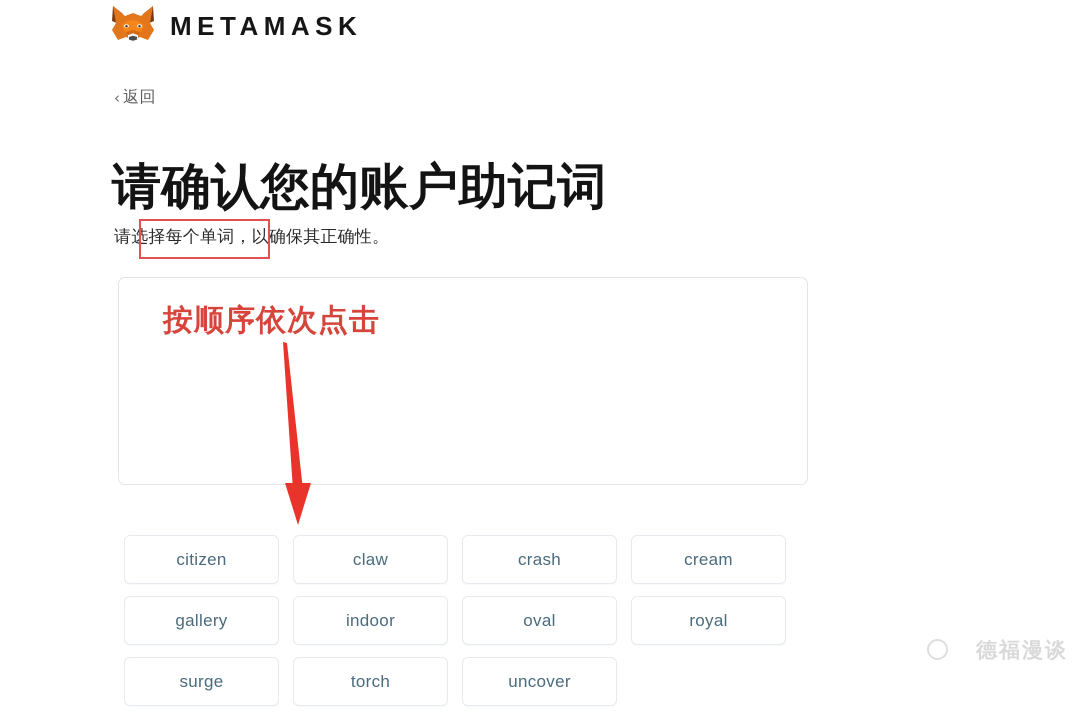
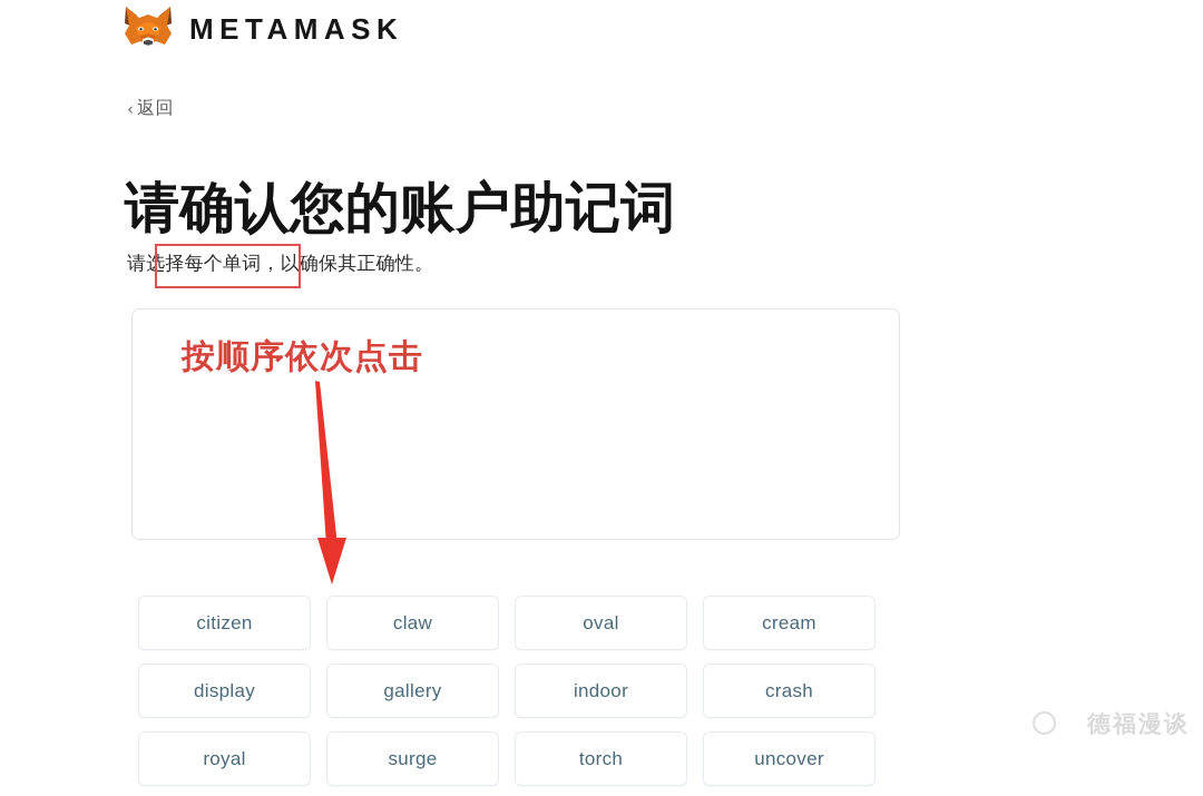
  METAMASK
  ‹
  返回
  请确认您的账户助记词
  请选择每个单词，以确保其正确性。
  按顺序依次点击
  citizen
  claw
- crash
+ oval
  cream
+ display
  gallery
  indoor
- oval
+ crash
  royal
  surge
  torch
  uncover
  德福漫谈
